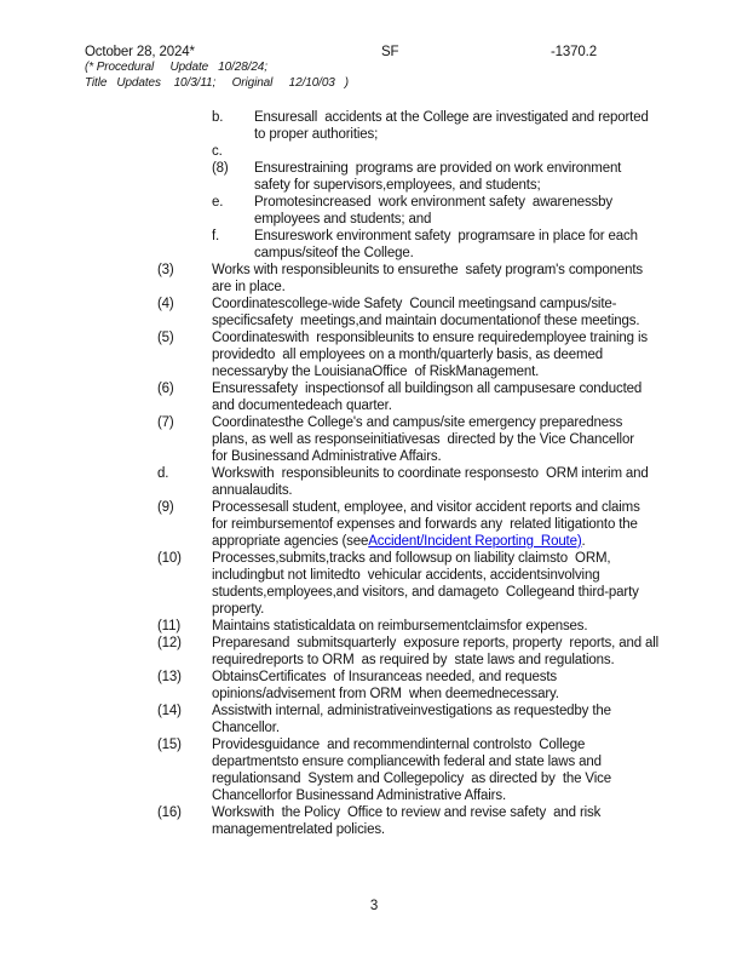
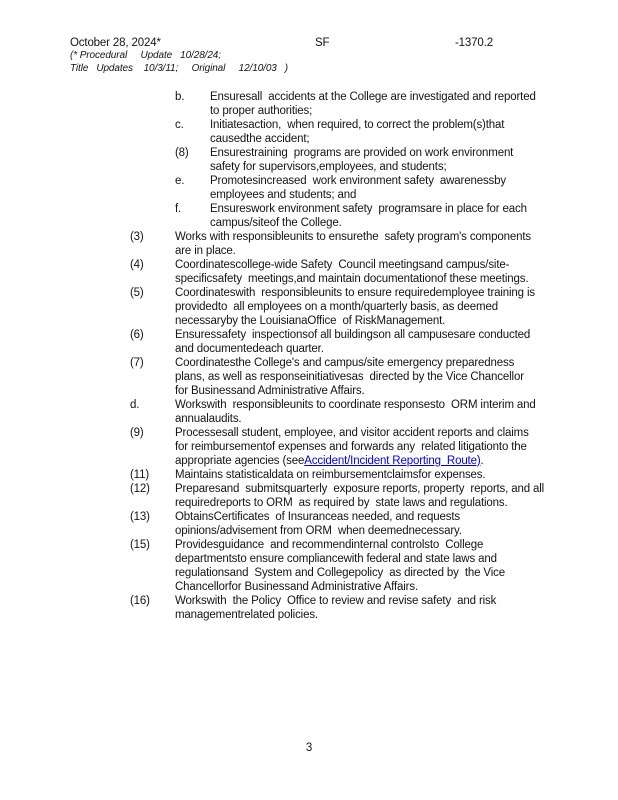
  October 28, 2024*
  SF
  -1370.2
  (* Procedural Update 10/28/24;
  Title Updates 10/3/11; Original 12/10/03 )
  b.
  Ensuresall accidents at the College are investigated and reported
  to proper authorities;
  c.
+ Initiatesaction, when required, to correct the problem(s)that
+ causedthe accident;
  (8)
  Ensurestraining programs are provided on work environment
  safety for supervisors,employees, and students;
  e.
  Promotesincreased work environment safety awarenessby
  employees and students; and
  f.
  Ensureswork environment safety programsare in place for each
  campus/siteof the College.
  (3)
  Works with responsibleunits to ensurethe safety program's components
  are in place.
  (4)
  Coordinatescollege-wide Safety Council meetingsand campus/site-
  specificsafety meetings,and maintain documentationof these meetings.
  (5)
  Coordinateswith responsibleunits to ensure requiredemployee training is
  providedto all employees on a month/quarterly basis, as deemed
  necessaryby the LouisianaOffice of RiskManagement.
  (6)
  Ensuressafety inspectionsof all buildingson all campusesare conducted
  and documentedeach quarter.
  (7)
  Coordinatesthe College's and campus/site emergency preparedness
  plans, as well as responseinitiativesas directed by the Vice Chancellor
  for Businessand Administrative Affairs.
  d.
  Workswith responsibleunits to coordinate responsesto ORM interim and
  annualaudits.
  (9)
  Processesall student, employee, and visitor accident reports and claims
  for reimbursementof expenses and forwards any related litigationto the
  appropriate agencies (seeAccident/Incident Reporting Route).
- (10)
- Processes,submits,tracks and followsup on liability claimsto ORM,
- includingbut not limitedto vehicular accidents, accidentsinvolving
- students,employees,and visitors, and damageto Collegeand third-party
- property.
  (11)
  Maintains statisticaldata on reimbursementclaimsfor expenses.
  (12)
  Preparesand submitsquarterly exposure reports, property reports, and all
  requiredreports to ORM as required by state laws and regulations.
  (13)
  ObtainsCertificates of Insuranceas needed, and requests
  opinions/advisement from ORM when deemednecessary.
- (14)
- Assistwith internal, administrativeinvestigations as requestedby the
- Chancellor.
  (15)
  Providesguidance and recommendinternal controlsto College
  departmentsto ensure compliancewith federal and state laws and
  regulationsand System and Collegepolicy as directed by the Vice
  Chancellorfor Businessand Administrative Affairs.
  (16)
  Workswith the Policy Office to review and revise safety and risk
  managementrelated policies.
  3
